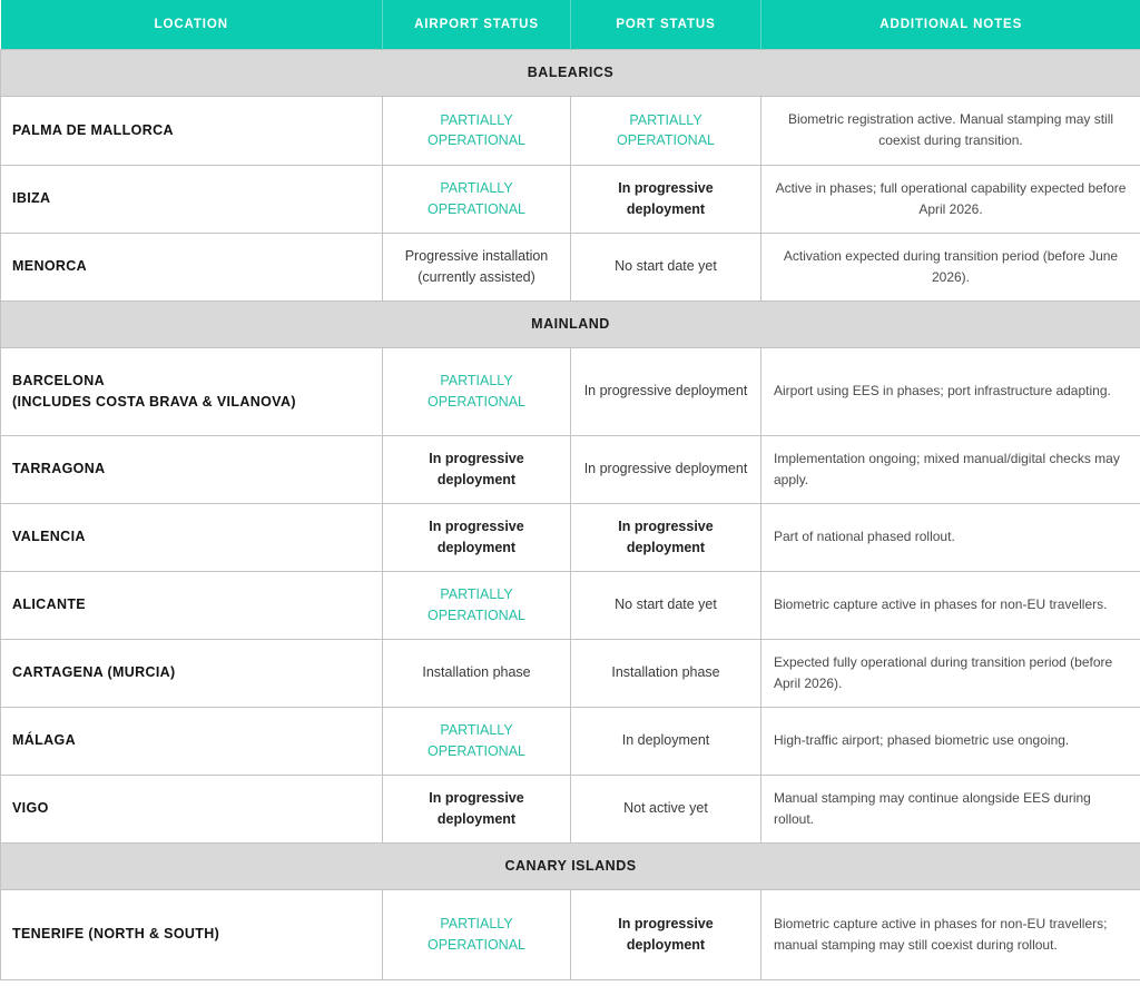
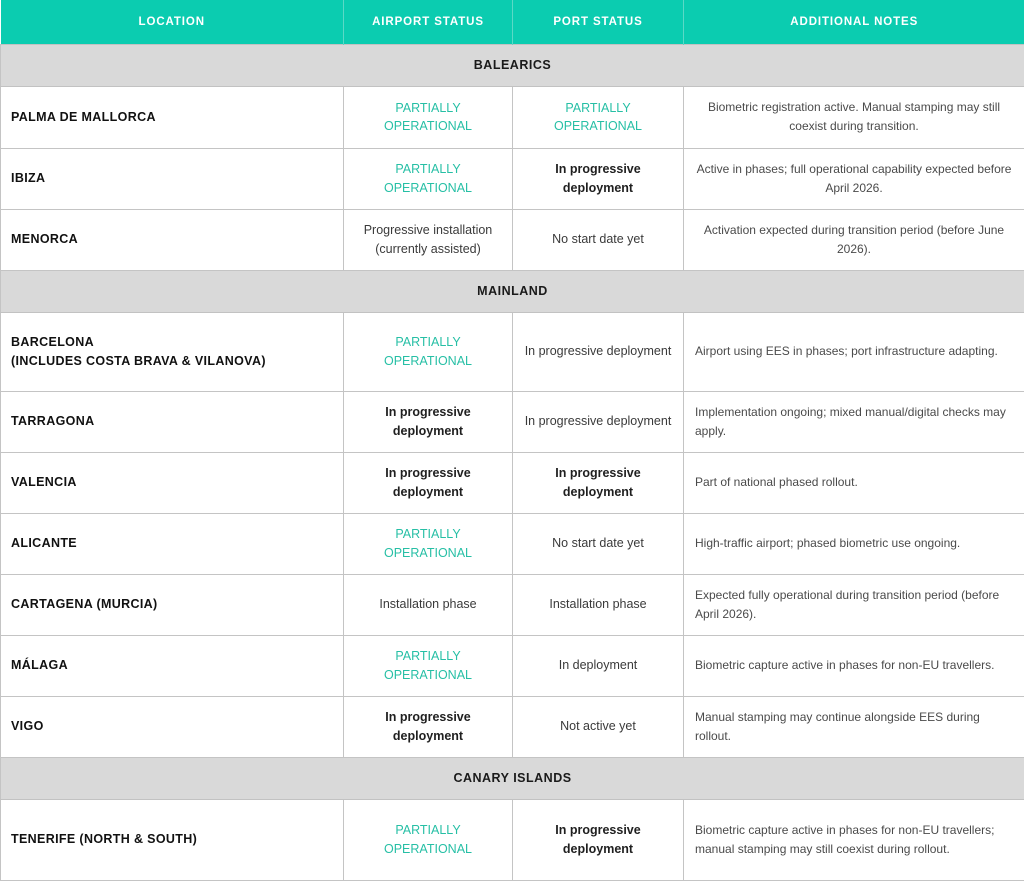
  LOCATION	AIRPORT STATUS	PORT STATUS	ADDITIONAL NOTES
  BALEARICS
  PALMA DE MALLORCA	PARTIALLY OPERATIONAL	PARTIALLY OPERATIONAL	Biometric registration active. Manual stamping may still coexist during transition.
  IBIZA	PARTIALLY OPERATIONAL	In progressive deployment	Active in phases; full operational capability expected before April 2026.
  MENORCA	Progressive installation (currently assisted)	No start date yet	Activation expected during transition period (before June 2026).
  MAINLAND
  BARCELONA (INCLUDES COSTA BRAVA & VILANOVA)	PARTIALLY OPERATIONAL	In progressive deployment	Airport using EES in phases; port infrastructure adapting.
  TARRAGONA	In progressive deployment	In progressive deployment	Implementation ongoing; mixed manual/digital checks may apply.
  VALENCIA	In progressive deployment	In progressive deployment	Part of national phased rollout.
- ALICANTE	PARTIALLY OPERATIONAL	No start date yet	Biometric capture active in phases for non-EU travellers.
+ ALICANTE	PARTIALLY OPERATIONAL	No start date yet	High-traffic airport; phased biometric use ongoing.
  CARTAGENA (MURCIA)	Installation phase	Installation phase	Expected fully operational during transition period (before April 2026).
- MÁLAGA	PARTIALLY OPERATIONAL	In deployment	High-traffic airport; phased biometric use ongoing.
+ MÁLAGA	PARTIALLY OPERATIONAL	In deployment	Biometric capture active in phases for non-EU travellers.
  VIGO	In progressive deployment	Not active yet	Manual stamping may continue alongside EES during rollout.
  CANARY ISLANDS
  TENERIFE (NORTH & SOUTH)	PARTIALLY OPERATIONAL	In progressive deployment	Biometric capture active in phases for non-EU travellers; manual stamping may still coexist during rollout.
